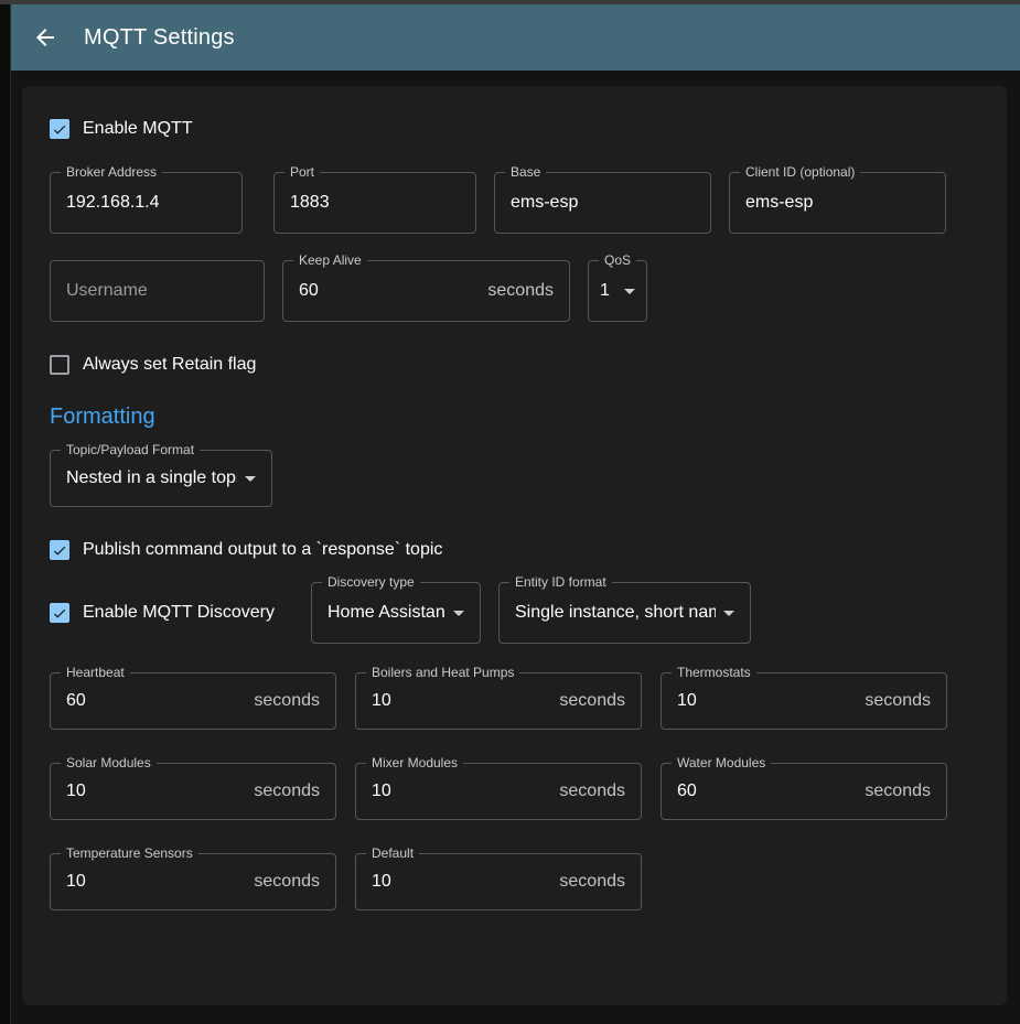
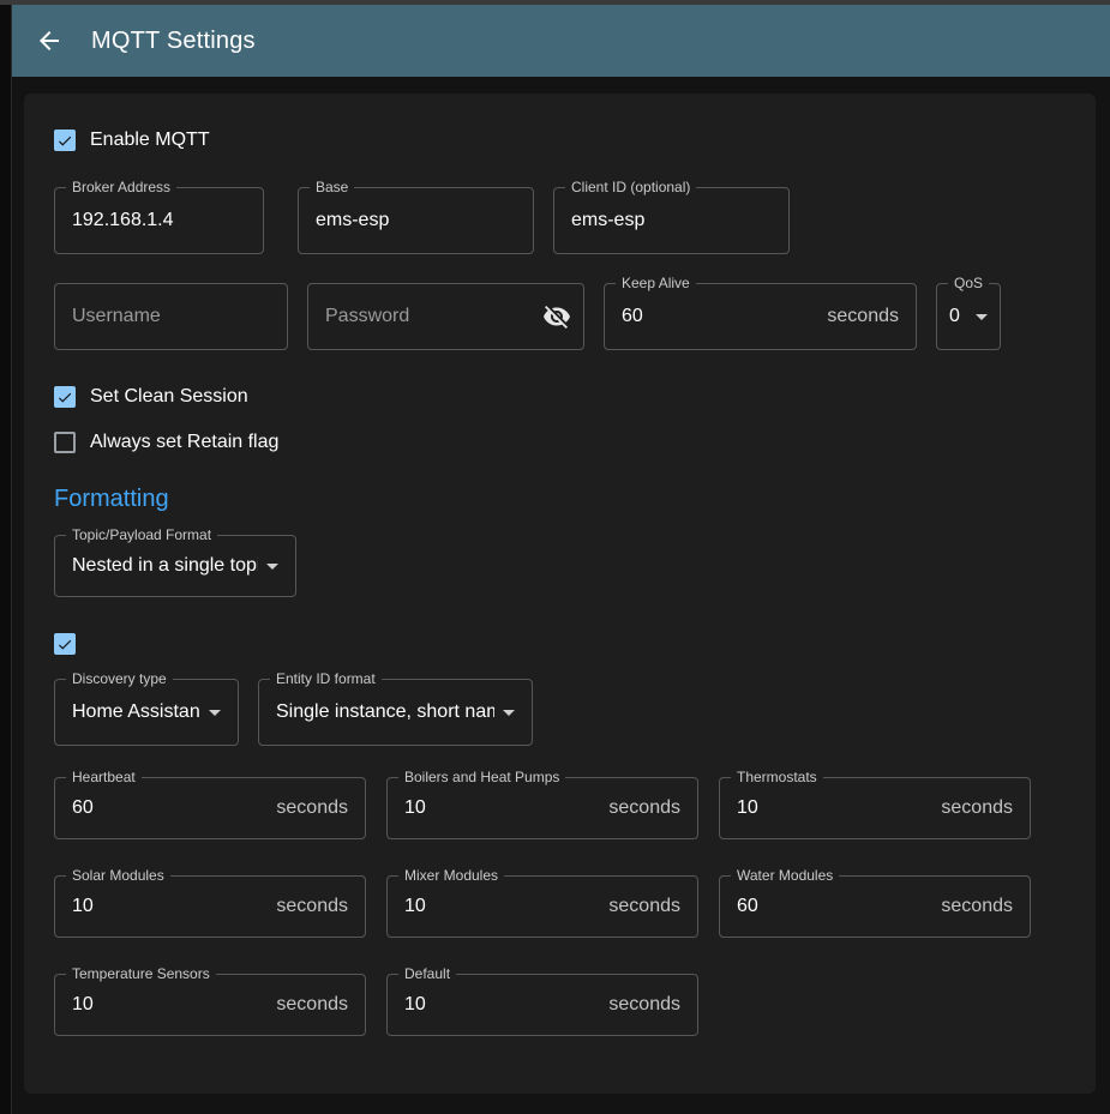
  MQTT Settings
  Enable MQTT
  Broker Address
  192.168.1.4
- Port
- 1883
  Base
  ems-esp
  Client ID (optional)
  ems-esp
  Username
+ Password
  Keep Alive
  60
  seconds
  QoS
- 1
+ 0
+ Set Clean Session
  Always set Retain flag
  Formatting
  Topic/Payload Format
  Nested in a single top
- Publish command output to a `response` topic
- Enable MQTT Discovery
  Discovery type
  Home Assistan
  Entity ID format
  Single instance, short nam
  Heartbeat
  60
  seconds
  Boilers and Heat Pumps
  10
  seconds
  Thermostats
  10
  seconds
  Solar Modules
  10
  seconds
  Mixer Modules
  10
  seconds
  Water Modules
  60
  seconds
  Temperature Sensors
  10
  seconds
  Default
  10
  seconds
